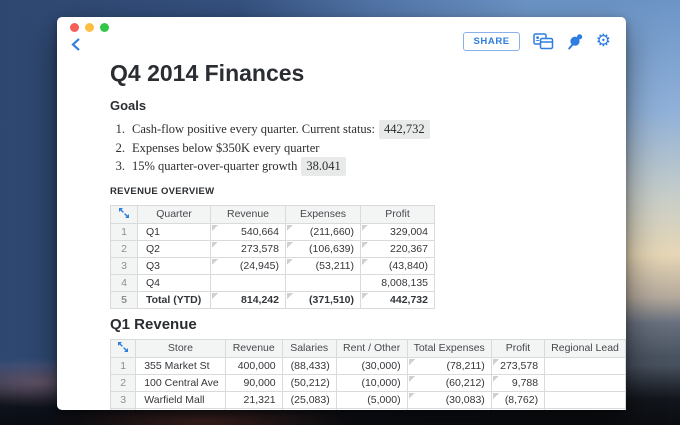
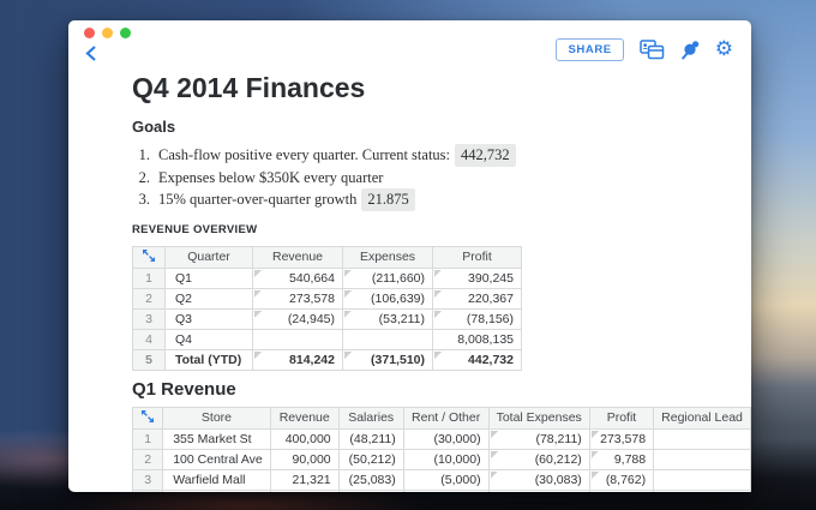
  SHARE
  ⚙
  Q4 2014 Finances
  Goals
  1.
  Cash-flow positive every quarter. Current status:
  442,732
  2.
  Expenses below $350K every quarter
  3.
  15% quarter-over-quarter growth
- 38.041
+ 21.875
  REVENUE OVERVIEW
  	Quarter	Revenue	Expenses	Profit
- 1	Q1	540,664	(211,660)	329,004
+ 1	Q1	540,664	(211,660)	390,245
  2	Q2	273,578	(106,639)	220,367
- 3	Q3	(24,945)	(53,211)	(43,840)
+ 3	Q3	(24,945)	(53,211)	(78,156)
  4	Q4			8,008,135
  5	Total (YTD)	814,242	(371,510)	442,732
  Q1 Revenue
  	Store	Revenue	Salaries	Rent / Other	Total Expenses	Profit	Regional Lead
- 1	355 Market St	400,000	(88,433)	(30,000)	(78,211)	273,578
+ 1	355 Market St	400,000	(48,211)	(30,000)	(78,211)	273,578
  2	100 Central Ave	90,000	(50,212)	(10,000)	(60,212)	9,788
  3	Warfield Mall	21,321	(25,083)	(5,000)	(30,083)	(8,762)
